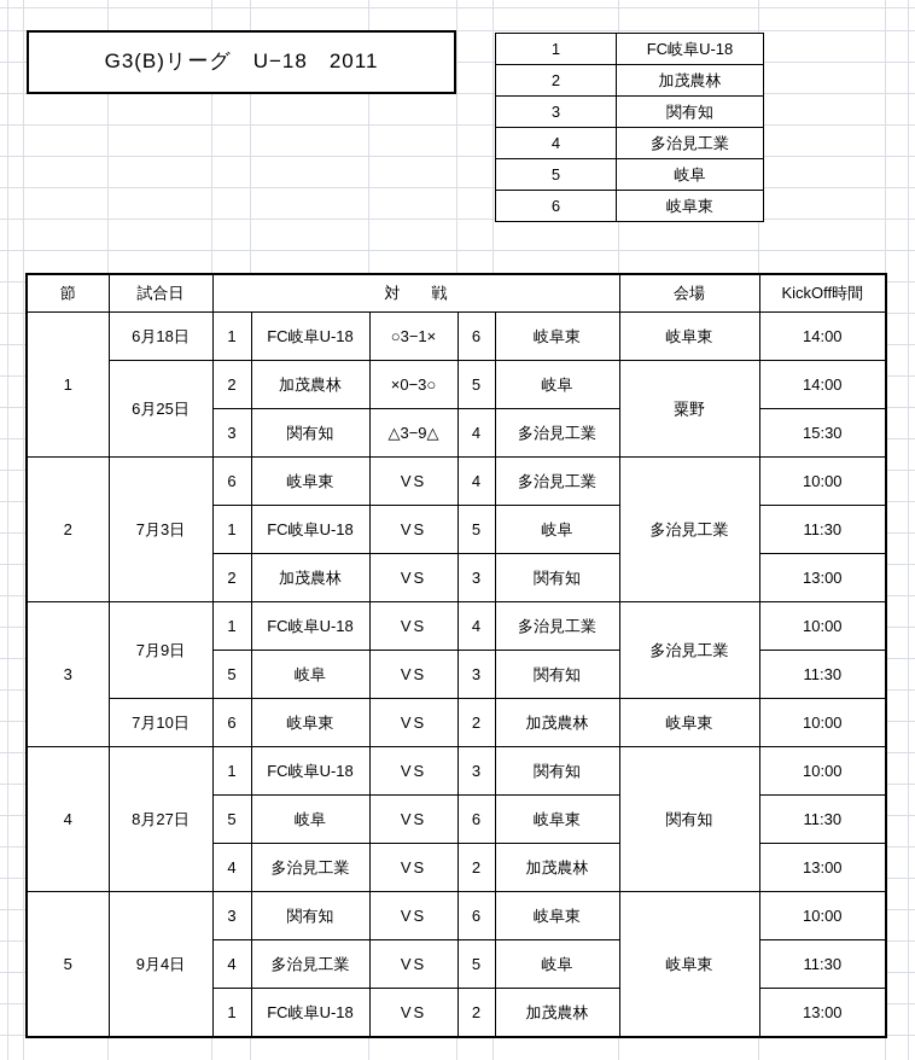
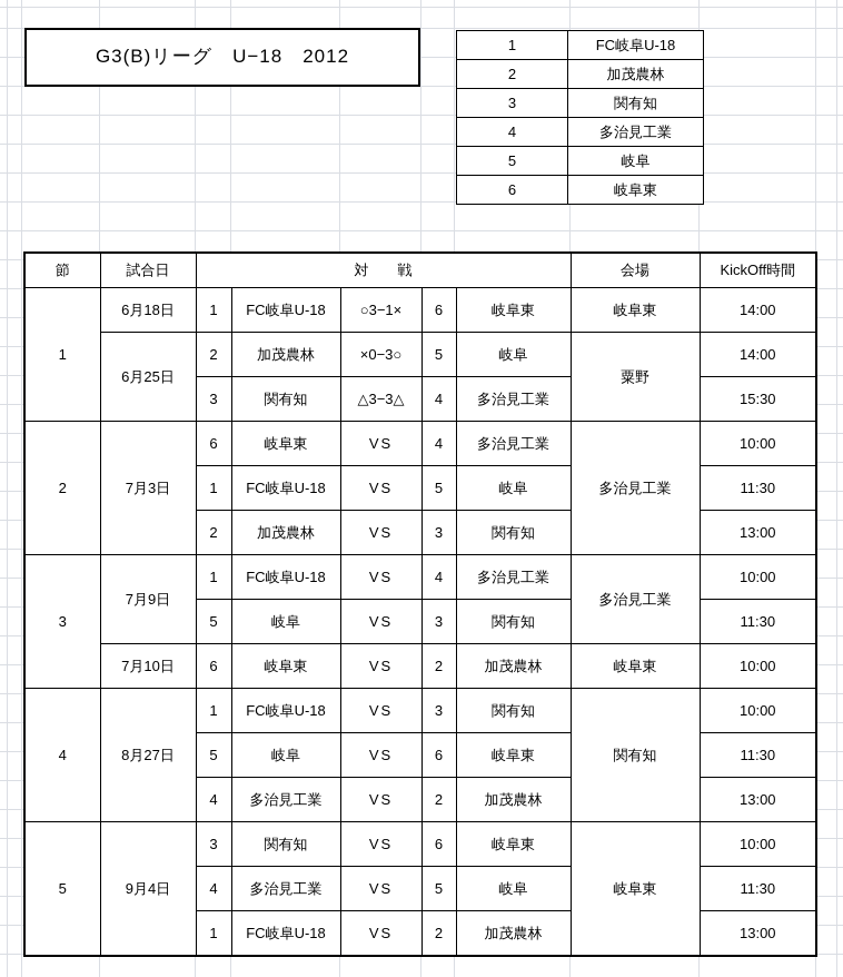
- G3(B)リーグ U−18 2011
+ G3(B)リーグ U−18 2012
  1	FC岐阜U-18
  2	加茂農林
  3	関有知
  4	多治見工業
  5	岐阜
  6	岐阜東
  節	試合日	対 戦	会場	KickOff時間
  1	6月18日	1	FC岐阜U-18	○3−1×	6	岐阜東	岐阜東	14:00
  6月25日	2	加茂農林	×0−3○	5	岐阜	粟野	14:00
- 3	関有知	△3−9△	4	多治見工業	15:30
+ 3	関有知	△3−3△	4	多治見工業	15:30
  2	7月3日	6	岐阜東	VS	4	多治見工業	多治見工業	10:00
  1	FC岐阜U-18	VS	5	岐阜	11:30
  2	加茂農林	VS	3	関有知	13:00
  3	7月9日	1	FC岐阜U-18	VS	4	多治見工業	多治見工業	10:00
  5	岐阜	VS	3	関有知	11:30
  7月10日	6	岐阜東	VS	2	加茂農林	岐阜東	10:00
  4	8月27日	1	FC岐阜U-18	VS	3	関有知	関有知	10:00
  5	岐阜	VS	6	岐阜東	11:30
  4	多治見工業	VS	2	加茂農林	13:00
  5	9月4日	3	関有知	VS	6	岐阜東	岐阜東	10:00
  4	多治見工業	VS	5	岐阜	11:30
  1	FC岐阜U-18	VS	2	加茂農林	13:00
